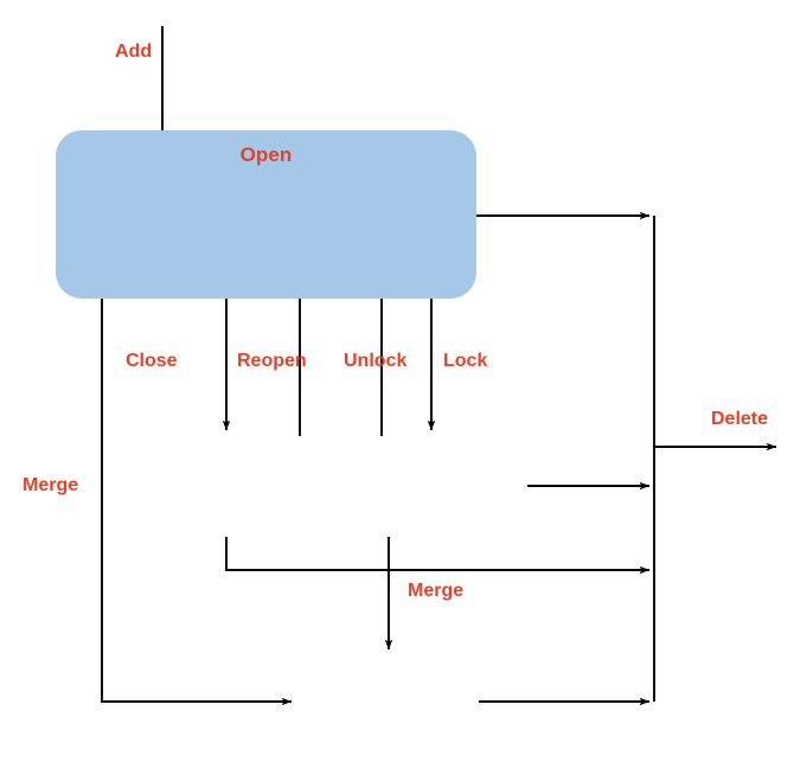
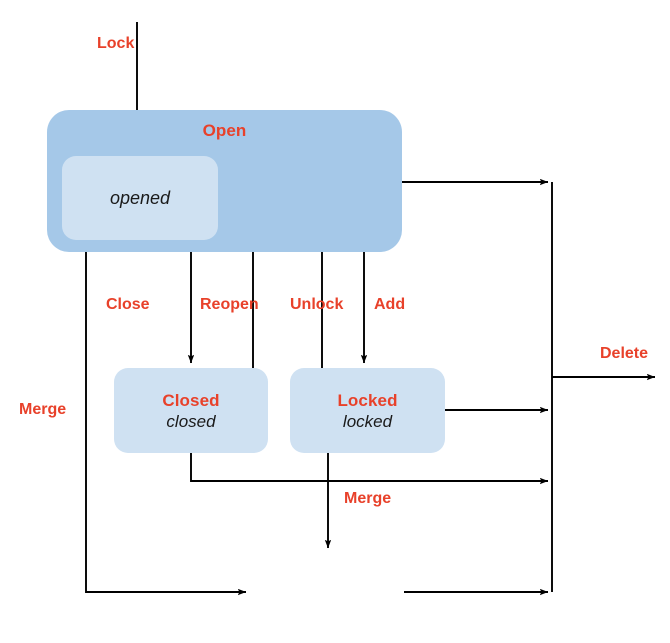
  Open
+ opened
+ Closed
+ closed
+ Locked
+ locked
- Add
+ Lock
  Close
  Reopen
  Unlock
- Lock
+ Add
  Merge
  Merge
  Delete
